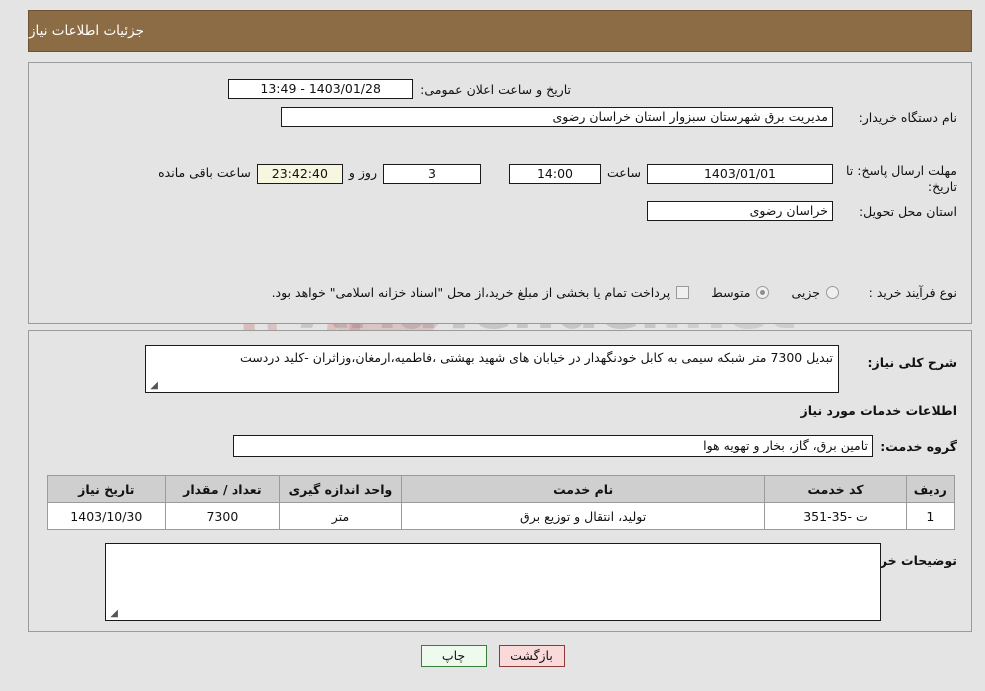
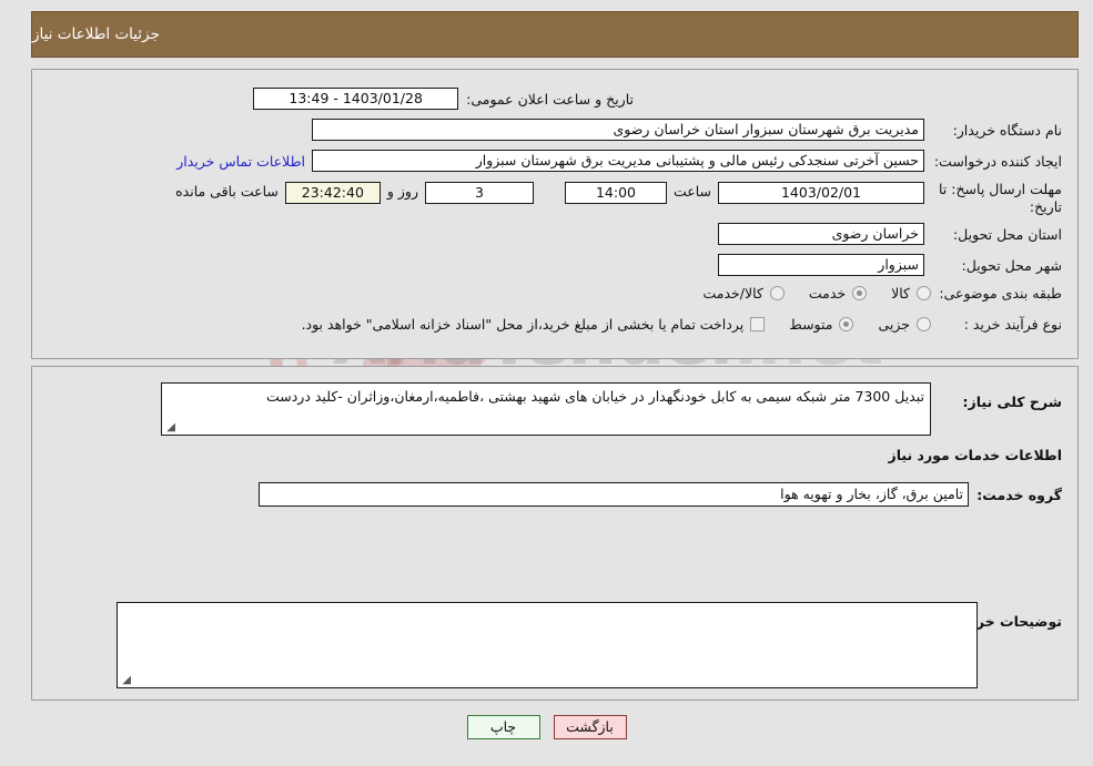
  جزئیات اطلاعات نیاز
  تاریخ و ساعت اعلان عمومی:
  13:49 - 1403/01/28
  نام دستگاه خریدار:
  مدیریت برق شهرستان سبزوار استان خراسان رضوی
+ ایجاد کننده درخواست:
+ حسین آخرتی سنجدکی رئیس مالی و پشتیبانی مدیریت برق شهرستان سبزوار
+ اطلاعات تماس خریدار
  مهلت ارسال پاسخ: تا تاریخ:
- 1403/01/01
+ 1403/02/01
  ساعت
  14:00
  3
  روز و
  23:42:40
  ساعت باقی مانده
  استان محل تحویل:
  خراسان رضوی
+ شهر محل تحویل:
+ سبزوار
+ طبقه بندی موضوعی:
+ کالا
+ خدمت
+ کالا/خدمت
  نوع فرآیند خرید :
  جزیی
  متوسط
  پرداخت تمام یا بخشی از مبلغ خرید،از محل "اسناد خزانه اسلامی" خواهد بود.
  شرح کلی نیاز:
  تبدیل 7300 متر شبکه سیمی به کابل خودنگهدار در خیابان های شهید بهشتی ،فاطمیه،ارمغان،وزاثران -کلید دردست
  ◢
  اطلاعات خدمات مورد نیاز
  گروه خدمت:
  تامین برق، گاز، بخار و تهویه هوا
- ردیف	کد خدمت	نام خدمت	واحد اندازه گیری	تعداد / مقدار	تاریخ نیاز
- 1	ت -35-351	تولید، انتقال و توزیع برق	متر	7300	1403/10/30
  ◢
  بازگشت
  چاپ
